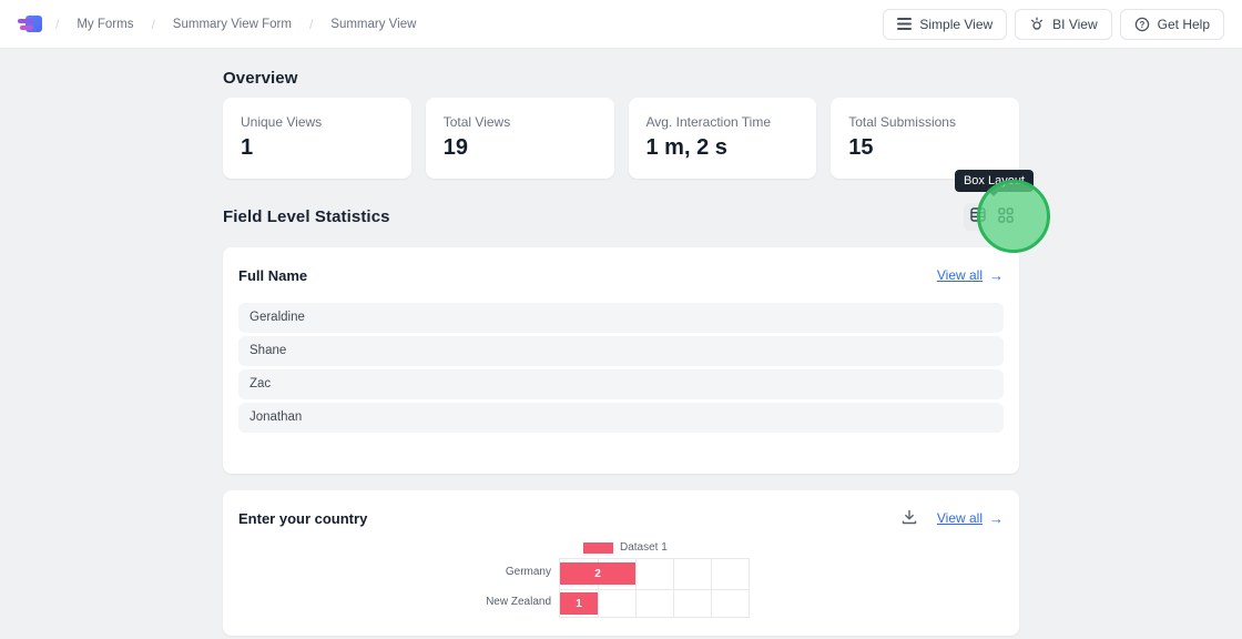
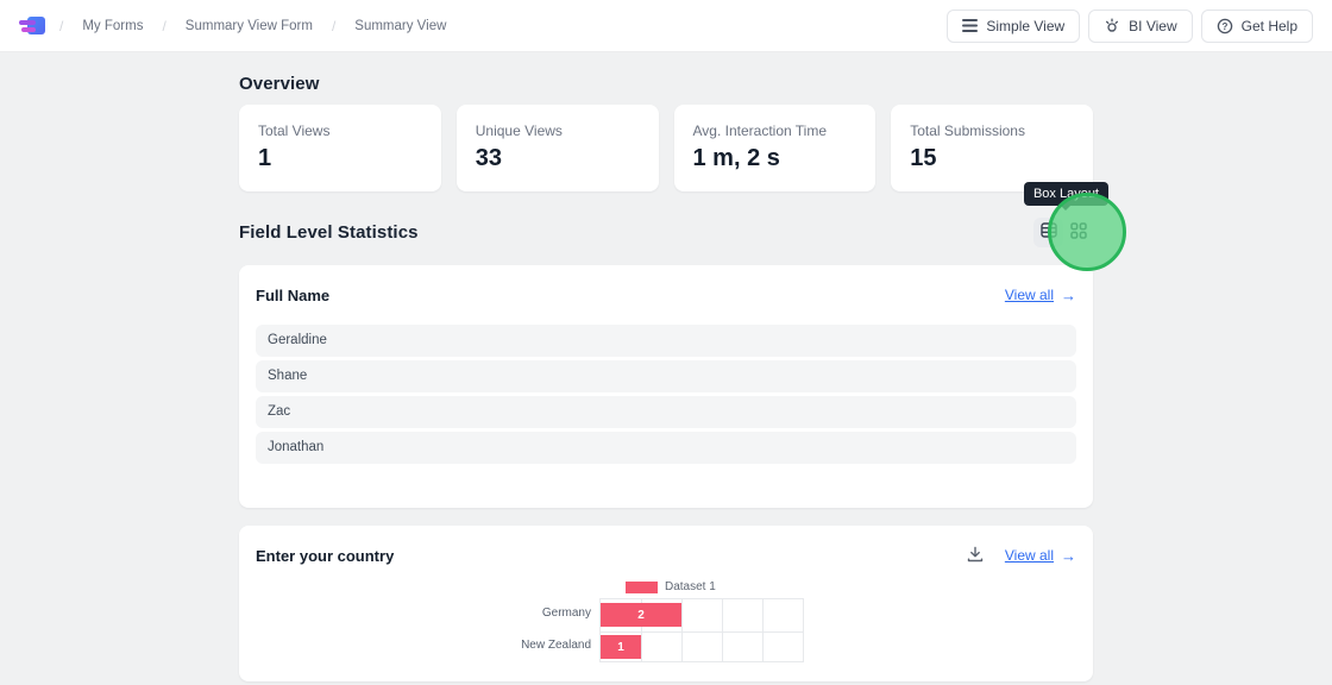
  /
  My Forms
  /
  Summary View Form
  /
  Summary View
  Simple View
  BI View
  ?
  Get Help
  Overview
- Unique Views
+ Total Views
  1
- Total Views
+ Unique Views
- 19
+ 33
  Avg. Interaction Time
  1 m, 2 s
  Total Submissions
  15
  Field Level Statistics
  Box Layout
  Full Name
  View all
  →
  Geraldine
  Shane
  Zac
  Jonathan
  Enter your country
  View all
  →
  Dataset 1
  Germany
  New Zealand
  2
  1
